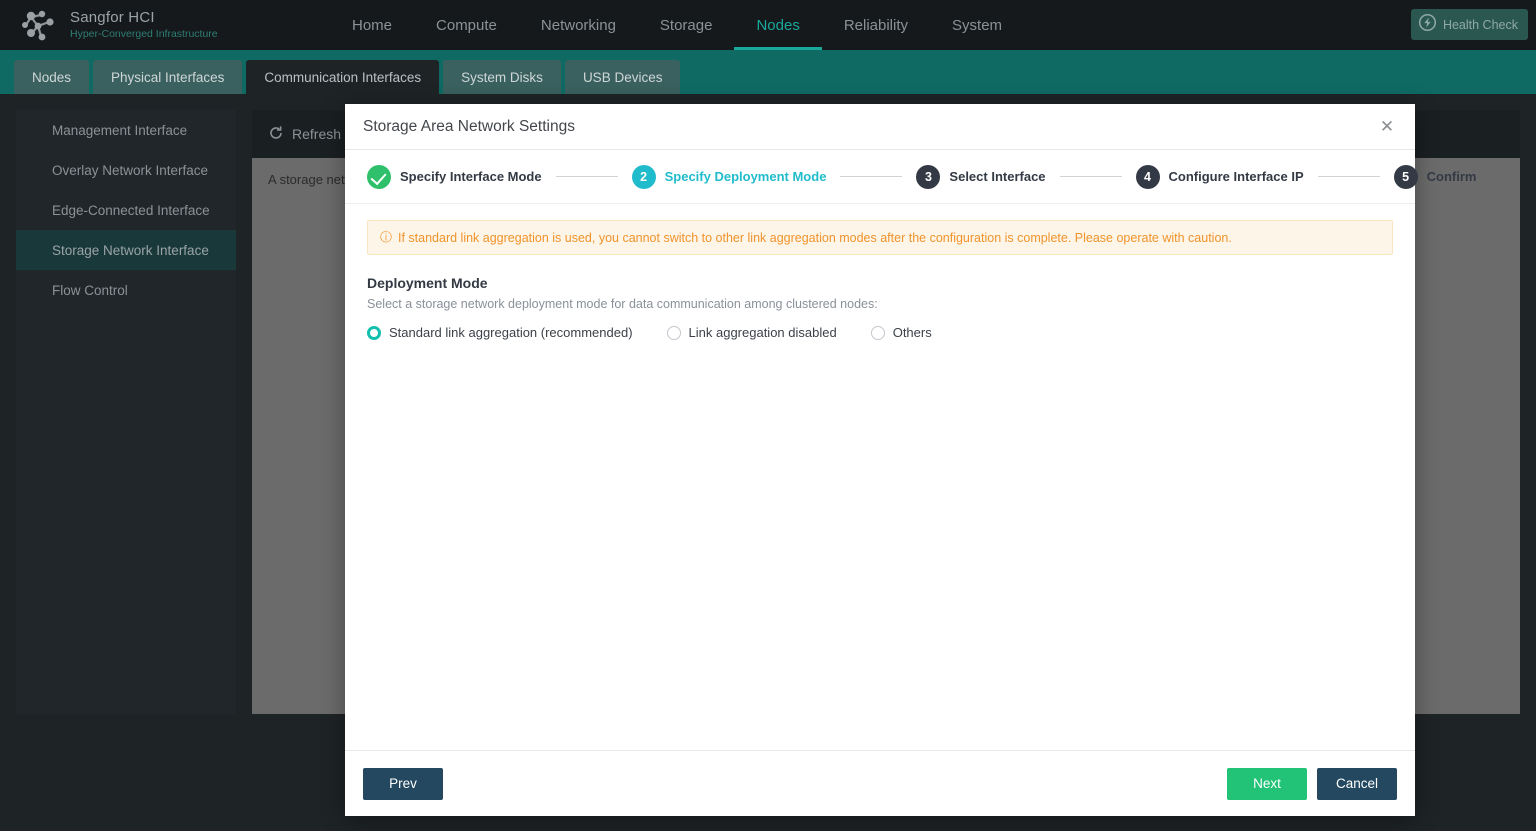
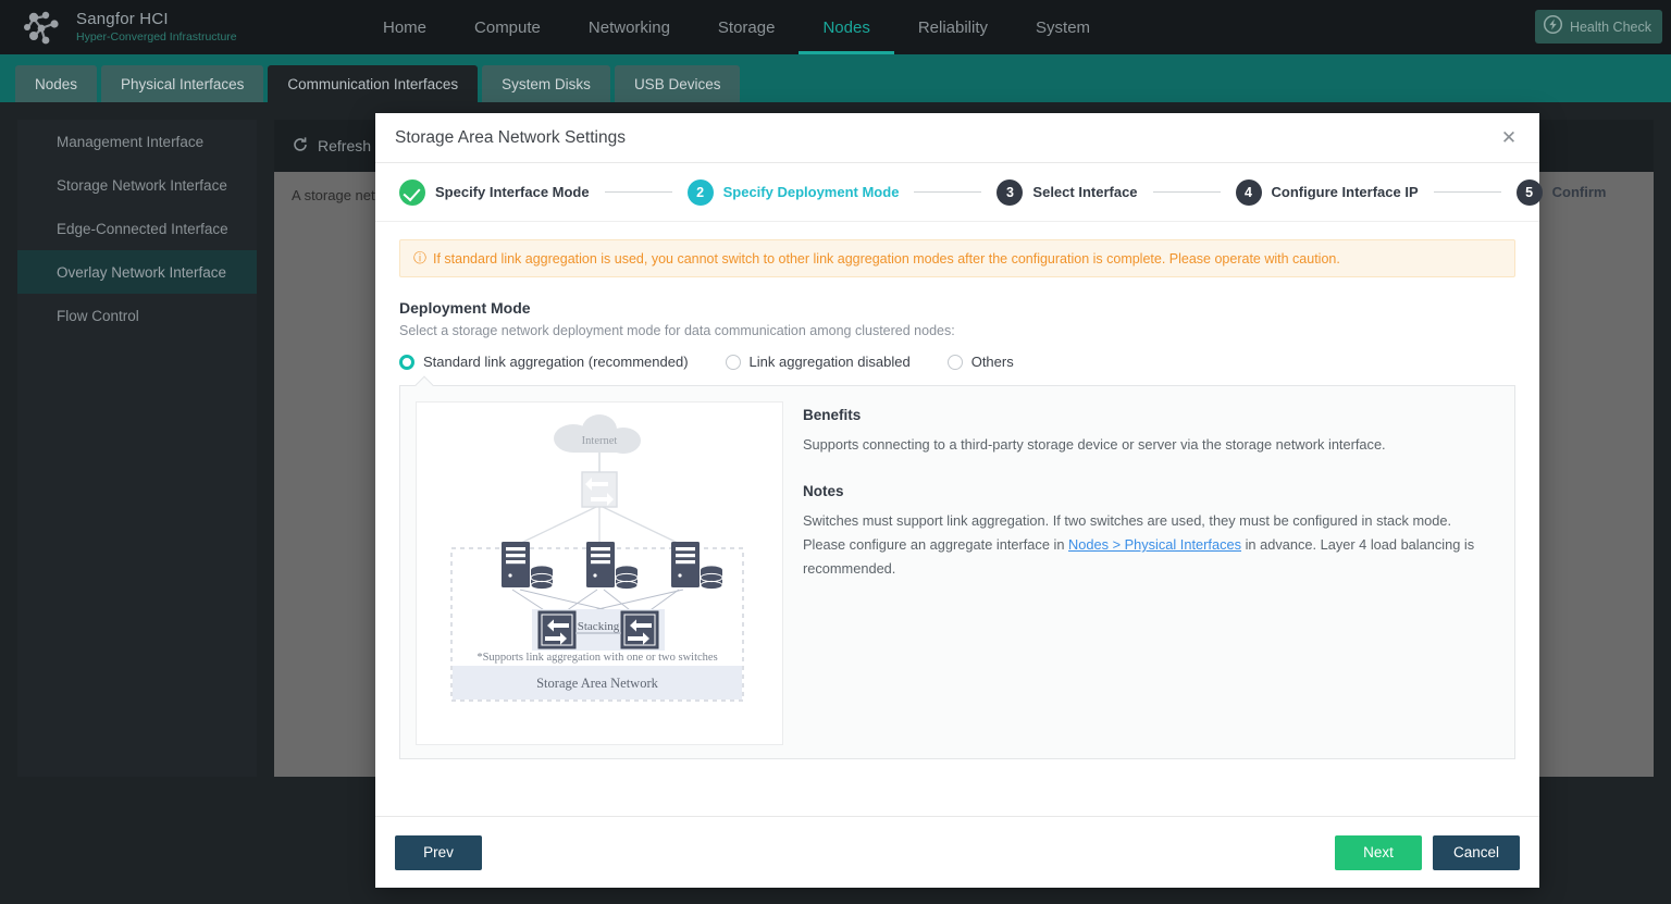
  Sangfor HCI
  Hyper-Converged Infrastructure
  Home
  Compute
  Networking
  Storage
  Nodes
  Reliability
  System
  Health Check
  Nodes
  Physical Interfaces
  Communication Interfaces
  System Disks
  USB Devices
  Management Interface
- Overlay Network Interface
+ Storage Network Interface
  Edge-Connected Interface
- Storage Network Interface
+ Overlay Network Interface
  Flow Control
  Refresh
  A storage net
  Storage Area Network Settings
  ✕
  Specify Interface Mode
  2
  Specify Deployment Mode
  3
  Select Interface
  4
  Configure Interface IP
  5
  Confirm
  ⓘ
  If standard link aggregation is used, you cannot switch to other link aggregation modes after the configuration is complete. Please operate with caution.
  Deployment Mode
  Select a storage network deployment mode for data communication among clustered nodes:
  Standard link aggregation (recommended)
  Link aggregation disabled
  Others
+ Storage Area Network
+ Internet
+ Stacking
+ *Supports link aggregation with one or two switches
+ Benefits
+ Supports connecting to a third-party storage device or server via the storage network interface.
+ Notes
+ Switches must support link aggregation. If two switches are used, they must be configured in stack mode.
+ Please configure an aggregate interface in Nodes > Physical Interfaces in advance. Layer 4 load balancing is recommended.
  Prev
  Next
  Cancel
